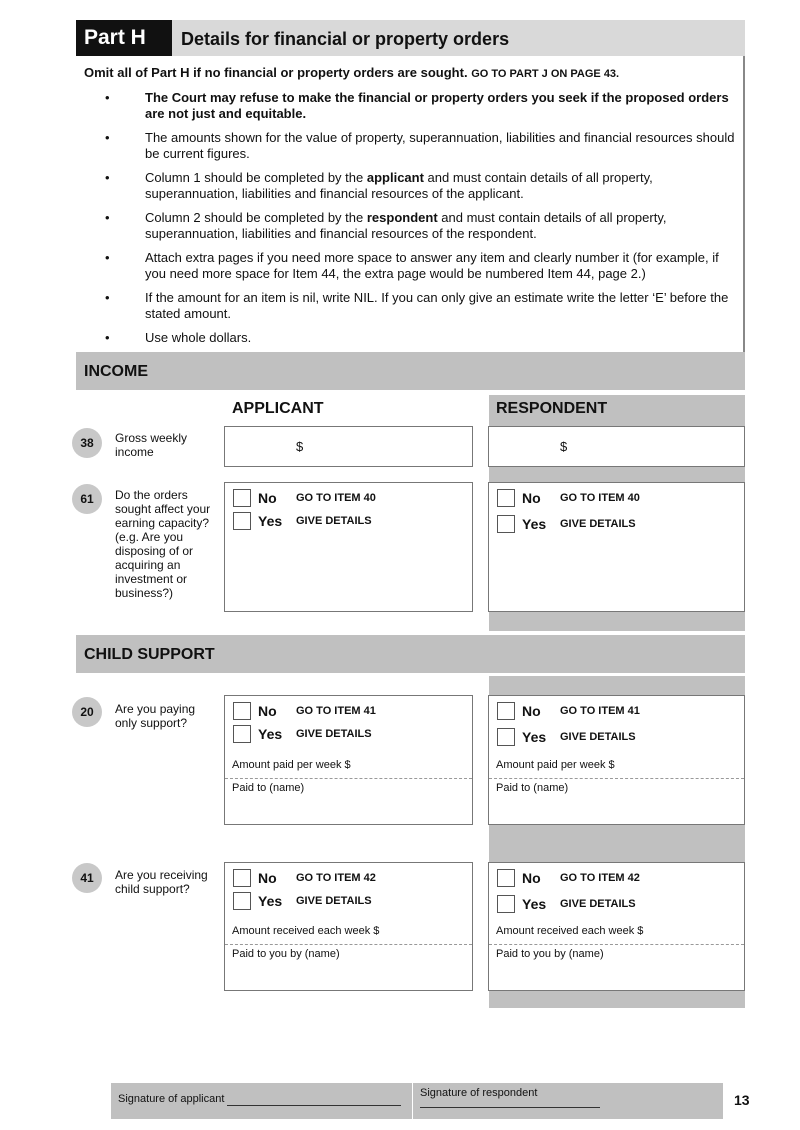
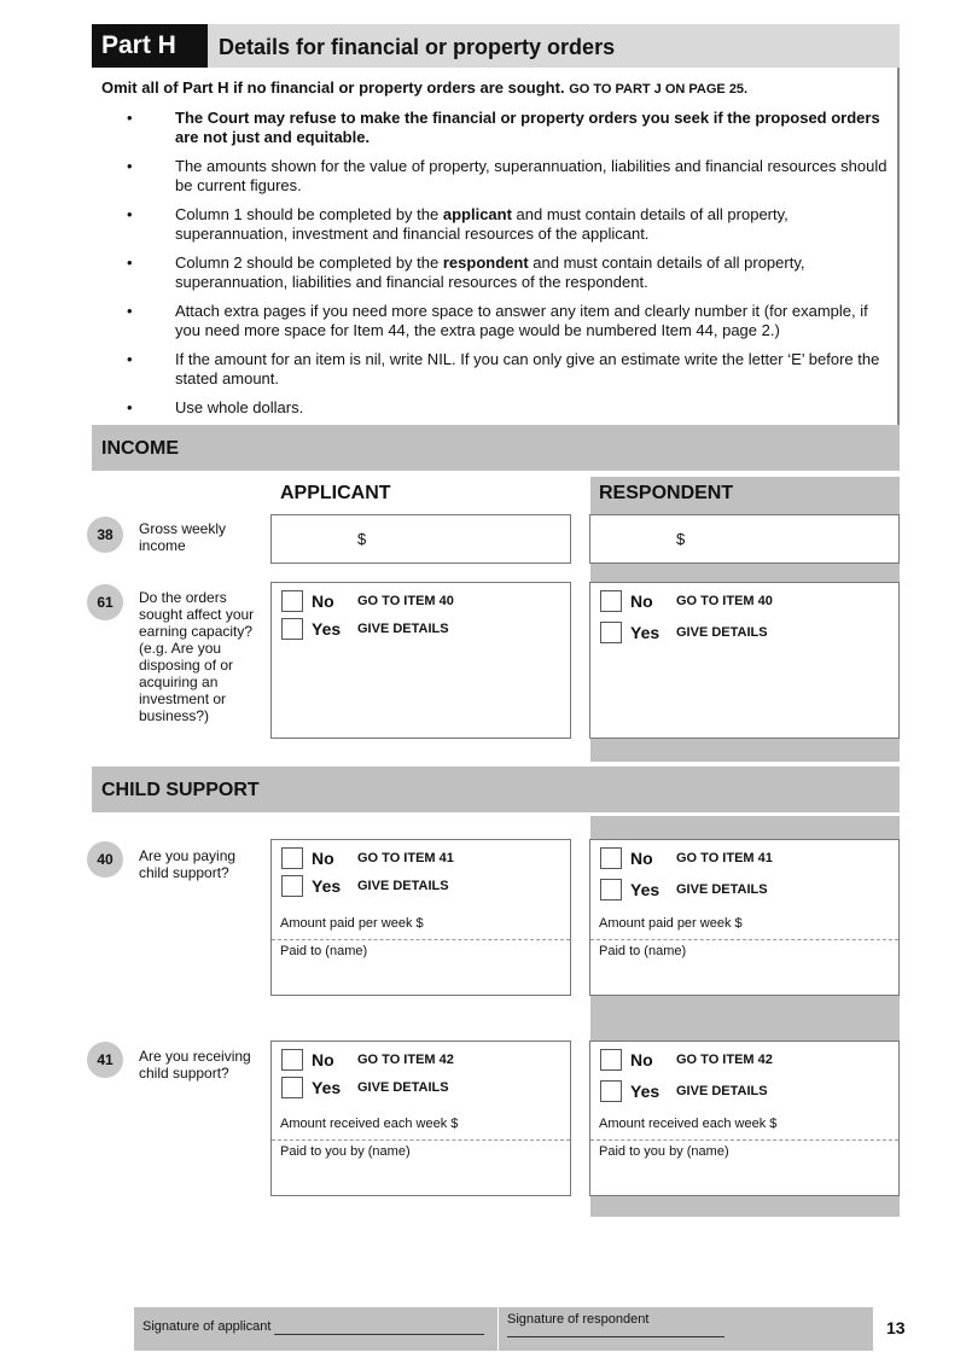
  Part H
  Details for financial or property orders
- Omit all of Part H if no financial or property orders are sought. GO TO PART J ON PAGE 43.
+ Omit all of Part H if no financial or property orders are sought. GO TO PART J ON PAGE 25.
  •
  The Court may refuse to make the financial or property orders you seek if the proposed orders are not just and equitable.
  •
  The amounts shown for the value of property, superannuation, liabilities and financial resources should be current figures.
  •
- Column 1 should be completed by the applicant and must contain details of all property, superannuation, liabilities and financial resources of the applicant.
+ Column 1 should be completed by the applicant and must contain details of all property, superannuation, investment and financial resources of the applicant.
  •
  Column 2 should be completed by the respondent and must contain details of all property, superannuation, liabilities and financial resources of the respondent.
  •
  Attach extra pages if you need more space to answer any item and clearly number it (for example, if you need more space for Item 44, the extra page would be numbered Item 44, page 2.)
  •
  If the amount for an item is nil, write NIL. If you can only give an estimate write the letter ‘E’ before the stated amount.
  •
  Use whole dollars.
  INCOME
  APPLICANT
  RESPONDENT
  38
  Gross weekly income
  $
  $
  61
  Do the orders sought affect your earning capacity? (e.g. Are you disposing of or acquiring an investment or business?)
  No
  GO TO ITEM 40
  Yes
  GIVE DETAILS
  No
  GO TO ITEM 40
  Yes
  GIVE DETAILS
  CHILD SUPPORT
- 20
+ 40
- Are you paying only support?
+ Are you paying child support?
  No
  GO TO ITEM 41
  Yes
  GIVE DETAILS
  Amount paid per week $
  Paid to (name)
  No
  GO TO ITEM 41
  Yes
  GIVE DETAILS
  Amount paid per week $
  Paid to (name)
  41
  Are you receiving child support?
  No
  GO TO ITEM 42
  Yes
  GIVE DETAILS
  Amount received each week $
  Paid to you by (name)
  No
  GO TO ITEM 42
  Yes
  GIVE DETAILS
  Amount received each week $
  Paid to you by (name)
  Signature of applicant
  Signature of respondent
  13
